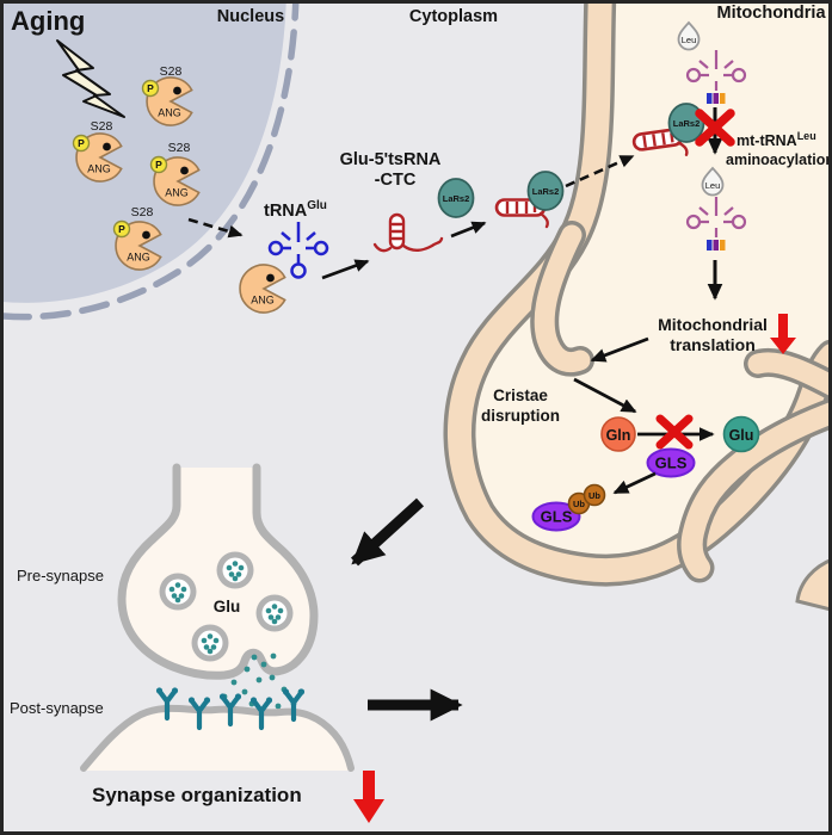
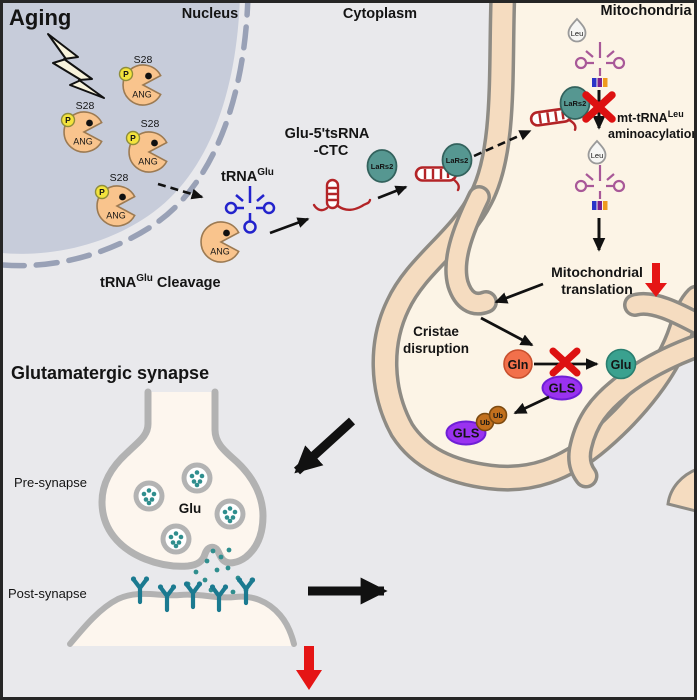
  Aging
  Nucleus
  Cytoplasm
  Mitochondria
  tRNAGlu
+ tRNAGlu Cleavage
  Glu-5'tsRNA
  -CTC
  mt-tRNALeu
  aminoacylatio
  Mitochondrial
  translation
  Cristae
  disruption
  Gln
  Glu
+ Glutamatergic synapse
  Pre-synapse
  Post-synapse
  Glu
- Synapse organization
